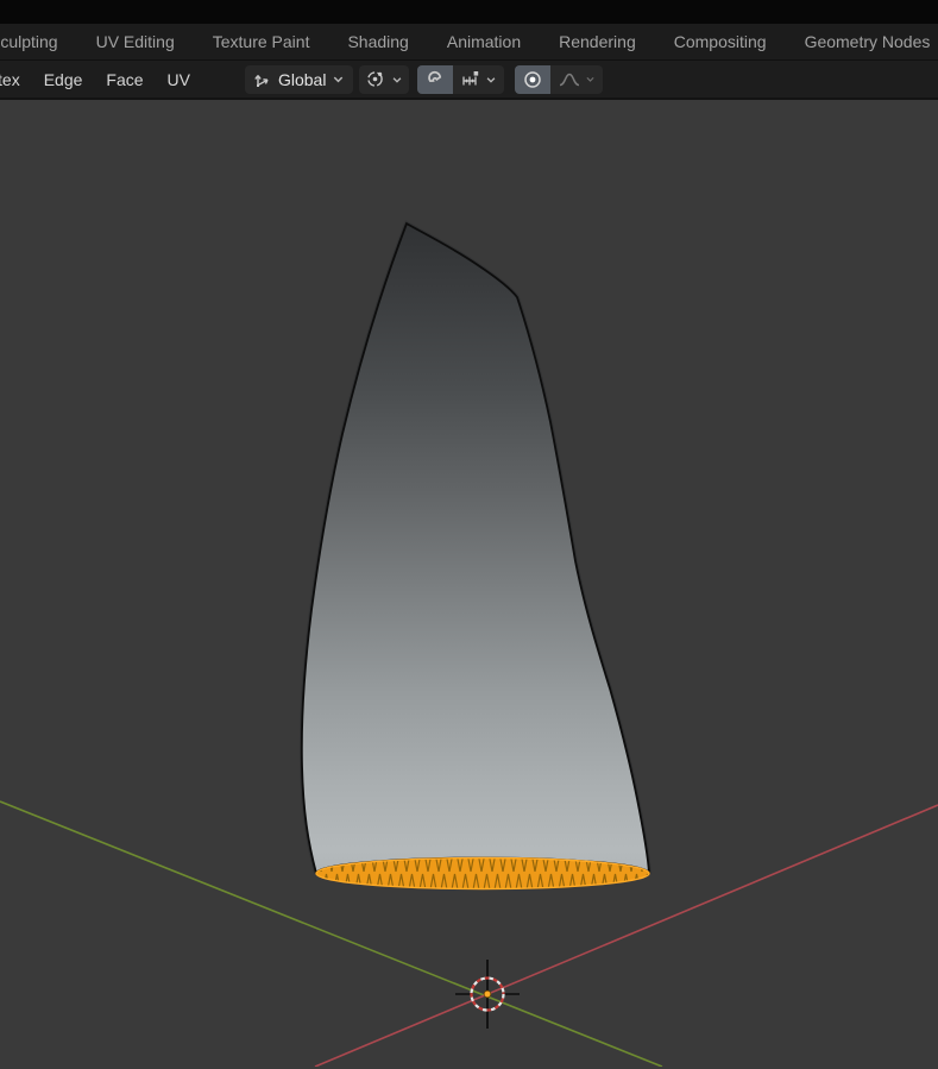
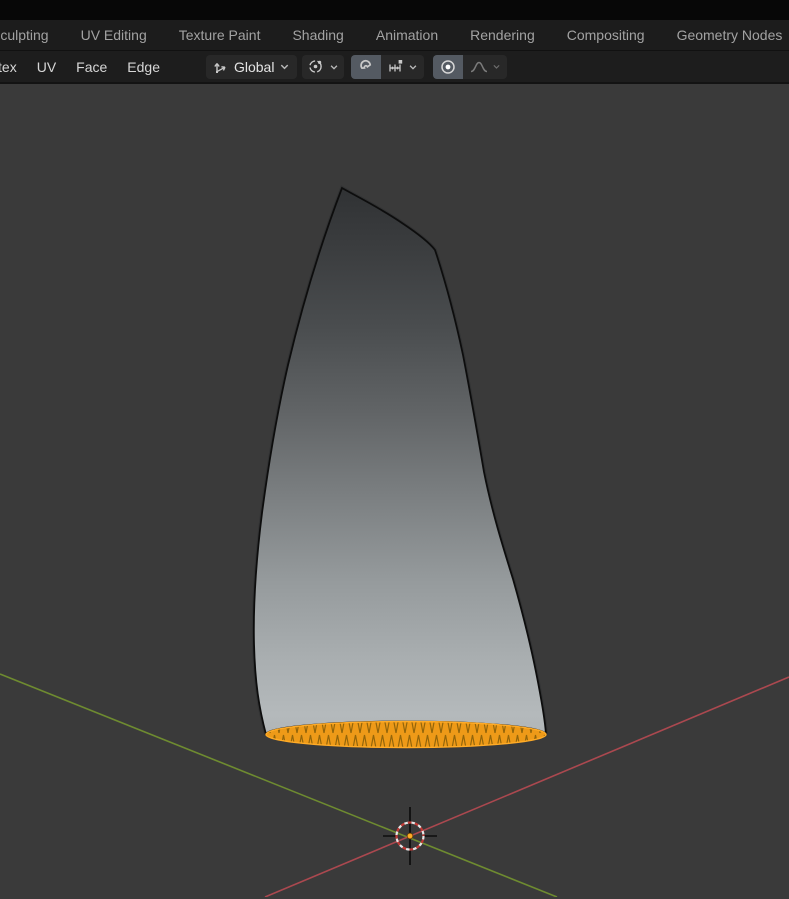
  culpting
  UV Editing
  Texture Paint
  Shading
  Animation
  Rendering
  Compositing
  Geometry Nodes
- Edge
+ UV
  Face
- UV
+ Edge
  Global
